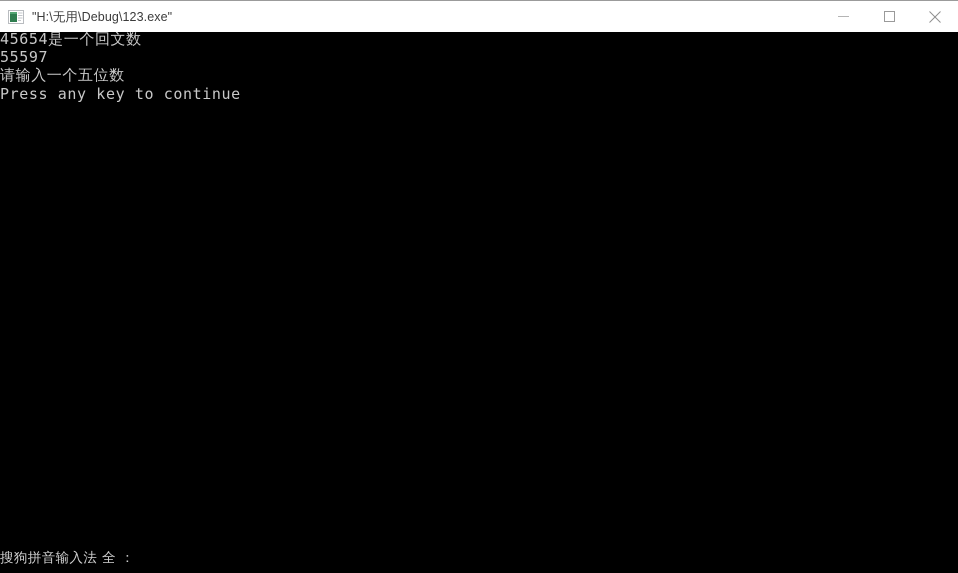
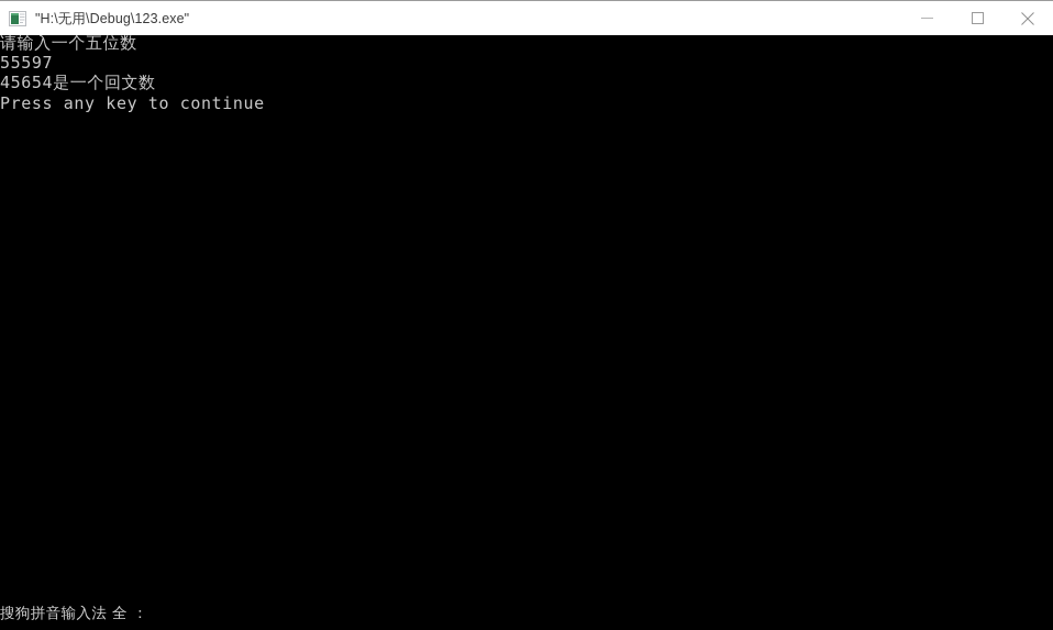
  "H:\无用\Debug\123.exe"
- 45654是一个回文数
+ 请输入一个五位数
  55597
- 请输入一个五位数
+ 45654是一个回文数
  Press any key to continue
  搜狗拼音输入法 全 ：
